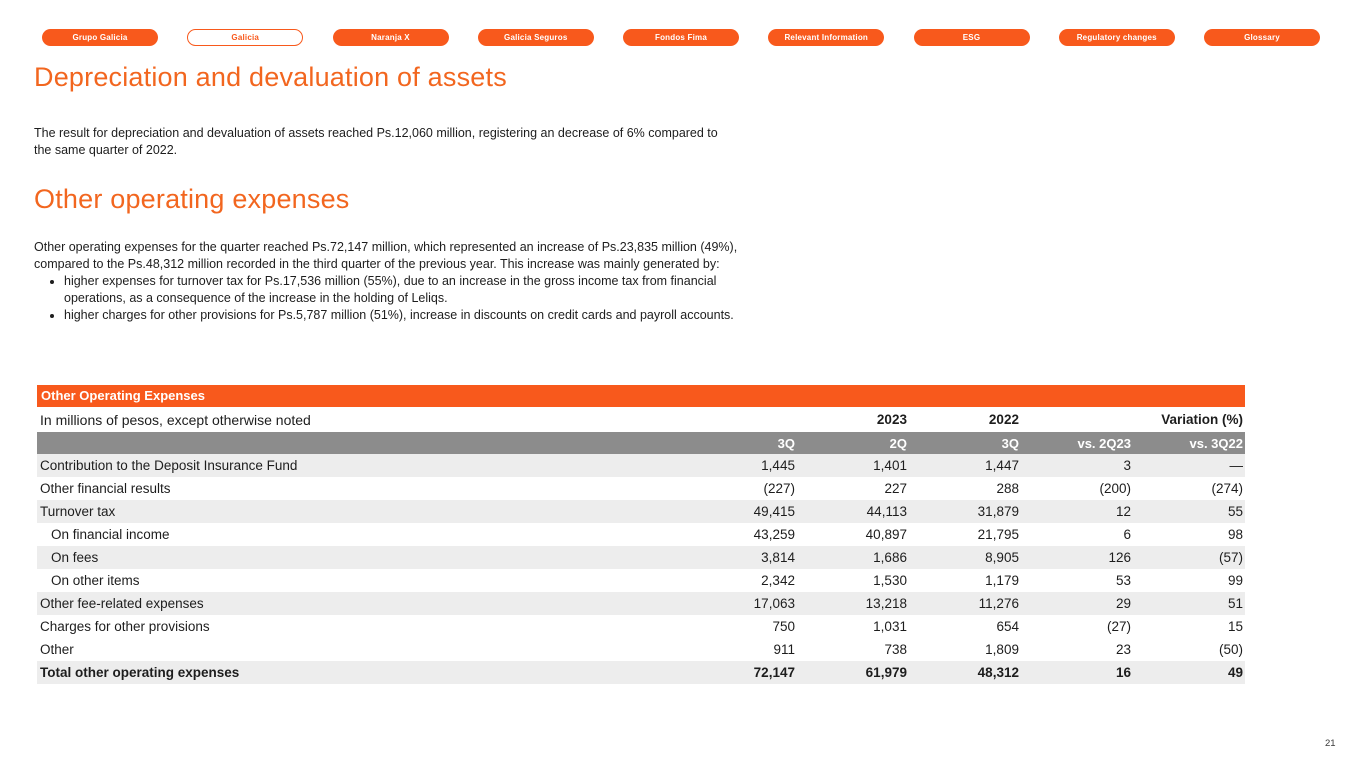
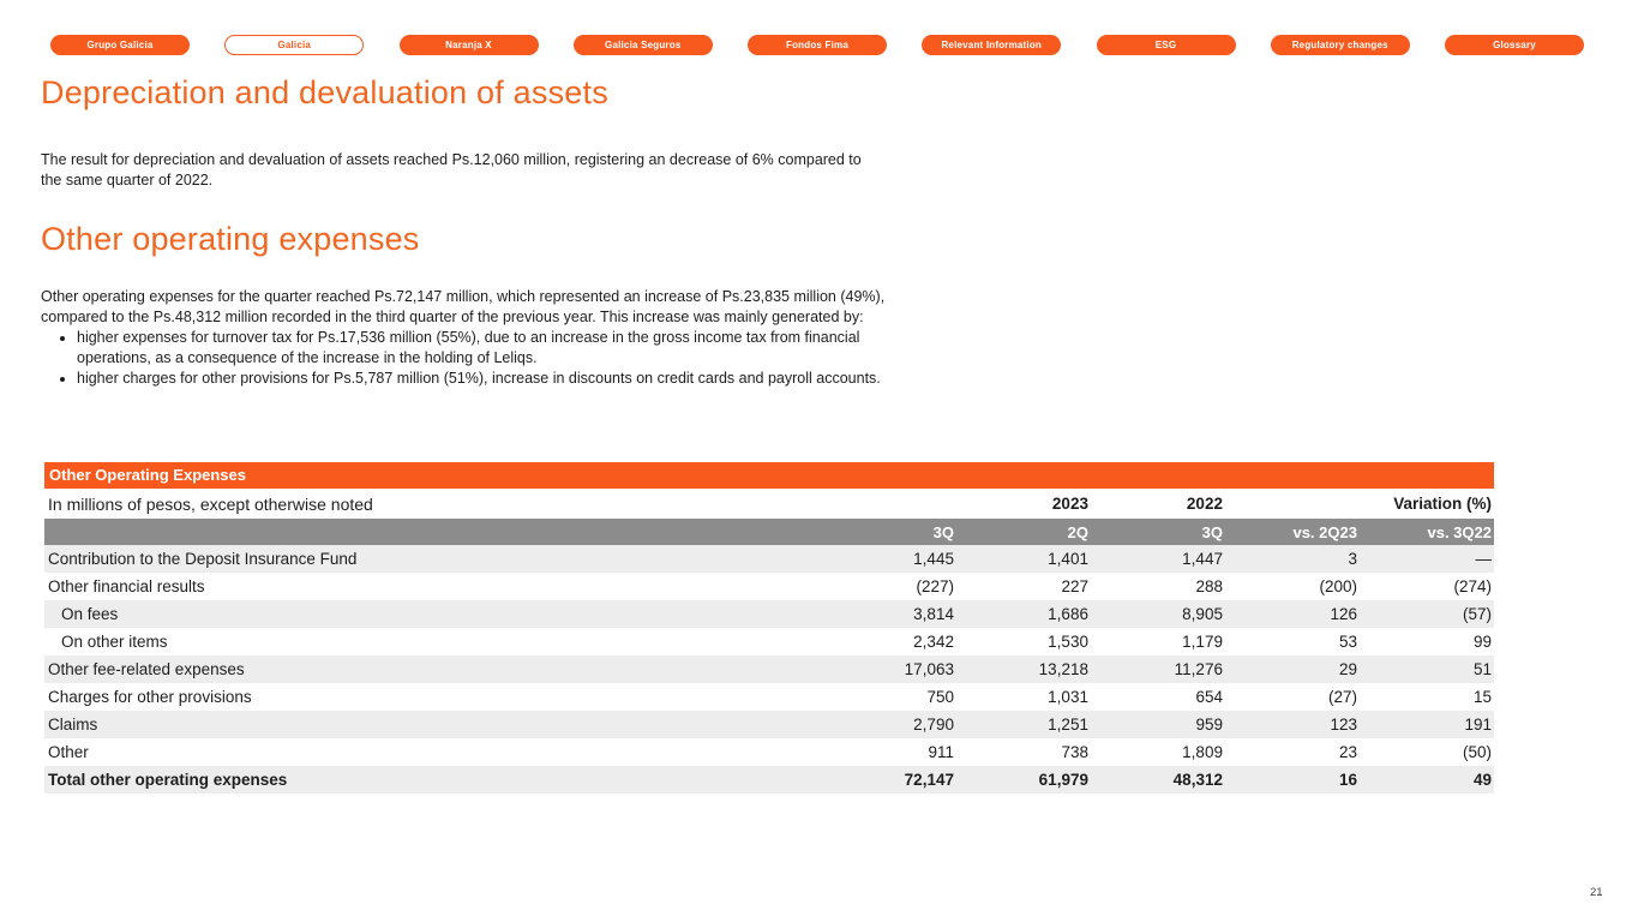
  Grupo Galicia
  Galicia
  Naranja X
  Galicia Seguros
  Fondos Fima
  Relevant Information
  ESG
  Regulatory changes
  Glossary
  Depreciation and devaluation of assets
  The result for depreciation and devaluation of assets reached Ps.12,060 million, registering an decrease of 6% compared to the same quarter of 2022.
  Other operating expenses
  Other operating expenses for the quarter reached Ps.72,147 million, which represented an increase of Ps.23,835 million (49%), compared to the Ps.48,312 million recorded in the third quarter of the previous year. This increase was mainly generated by:
  higher expenses for turnover tax for Ps.17,536 million (55%), due to an increase in the gross income tax from financial operations, as a consequence of the increase in the holding of Leliqs.
  higher charges for other provisions for Ps.5,787 million (51%), increase in discounts on credit cards and payroll accounts.
  Other Operating Expenses
  In millions of pesos, except otherwise noted		2023	2022		Variation (%)
  	3Q	2Q	3Q	vs. 2Q23	vs. 3Q22
  Contribution to the Deposit Insurance Fund	1,445	1,401	1,447	3	—
  Other financial results	(227)	227	288	(200)	(274)
- Turnover tax	49,415	44,113	31,879	12	55
- On financial income	43,259	40,897	21,795	6	98
  On fees	3,814	1,686	8,905	126	(57)
  On other items	2,342	1,530	1,179	53	99
  Other fee-related expenses	17,063	13,218	11,276	29	51
  Charges for other provisions	750	1,031	654	(27)	15
+ Claims	2,790	1,251	959	123	191
  Other	911	738	1,809	23	(50)
  Total other operating expenses	72,147	61,979	48,312	16	49
  21
